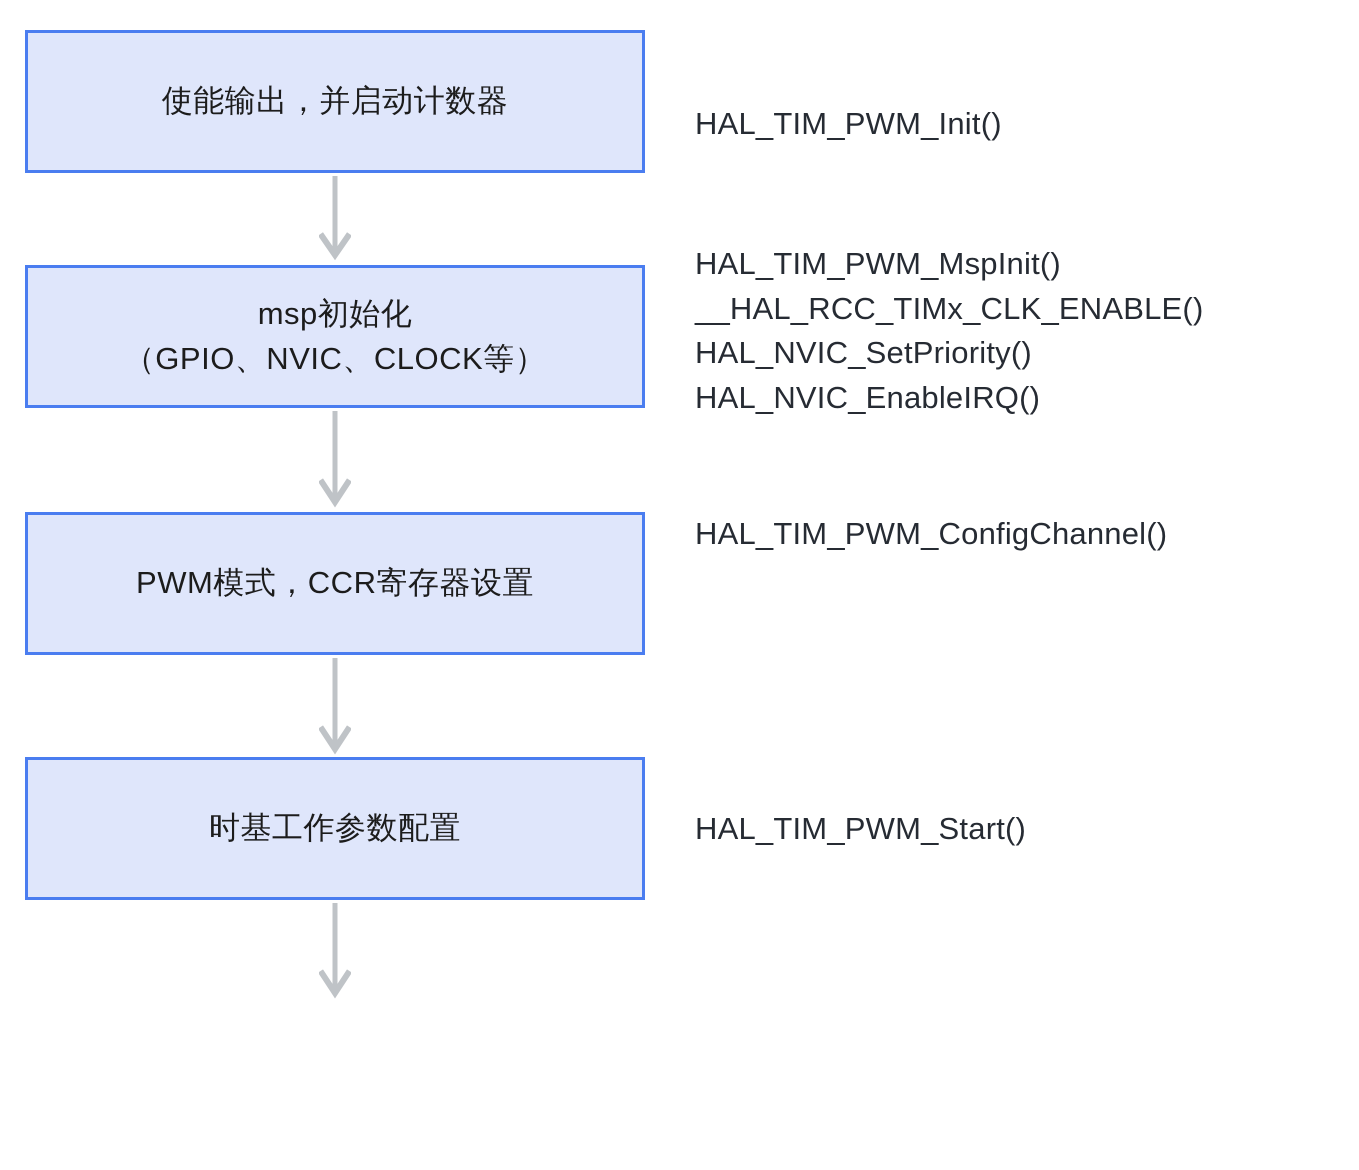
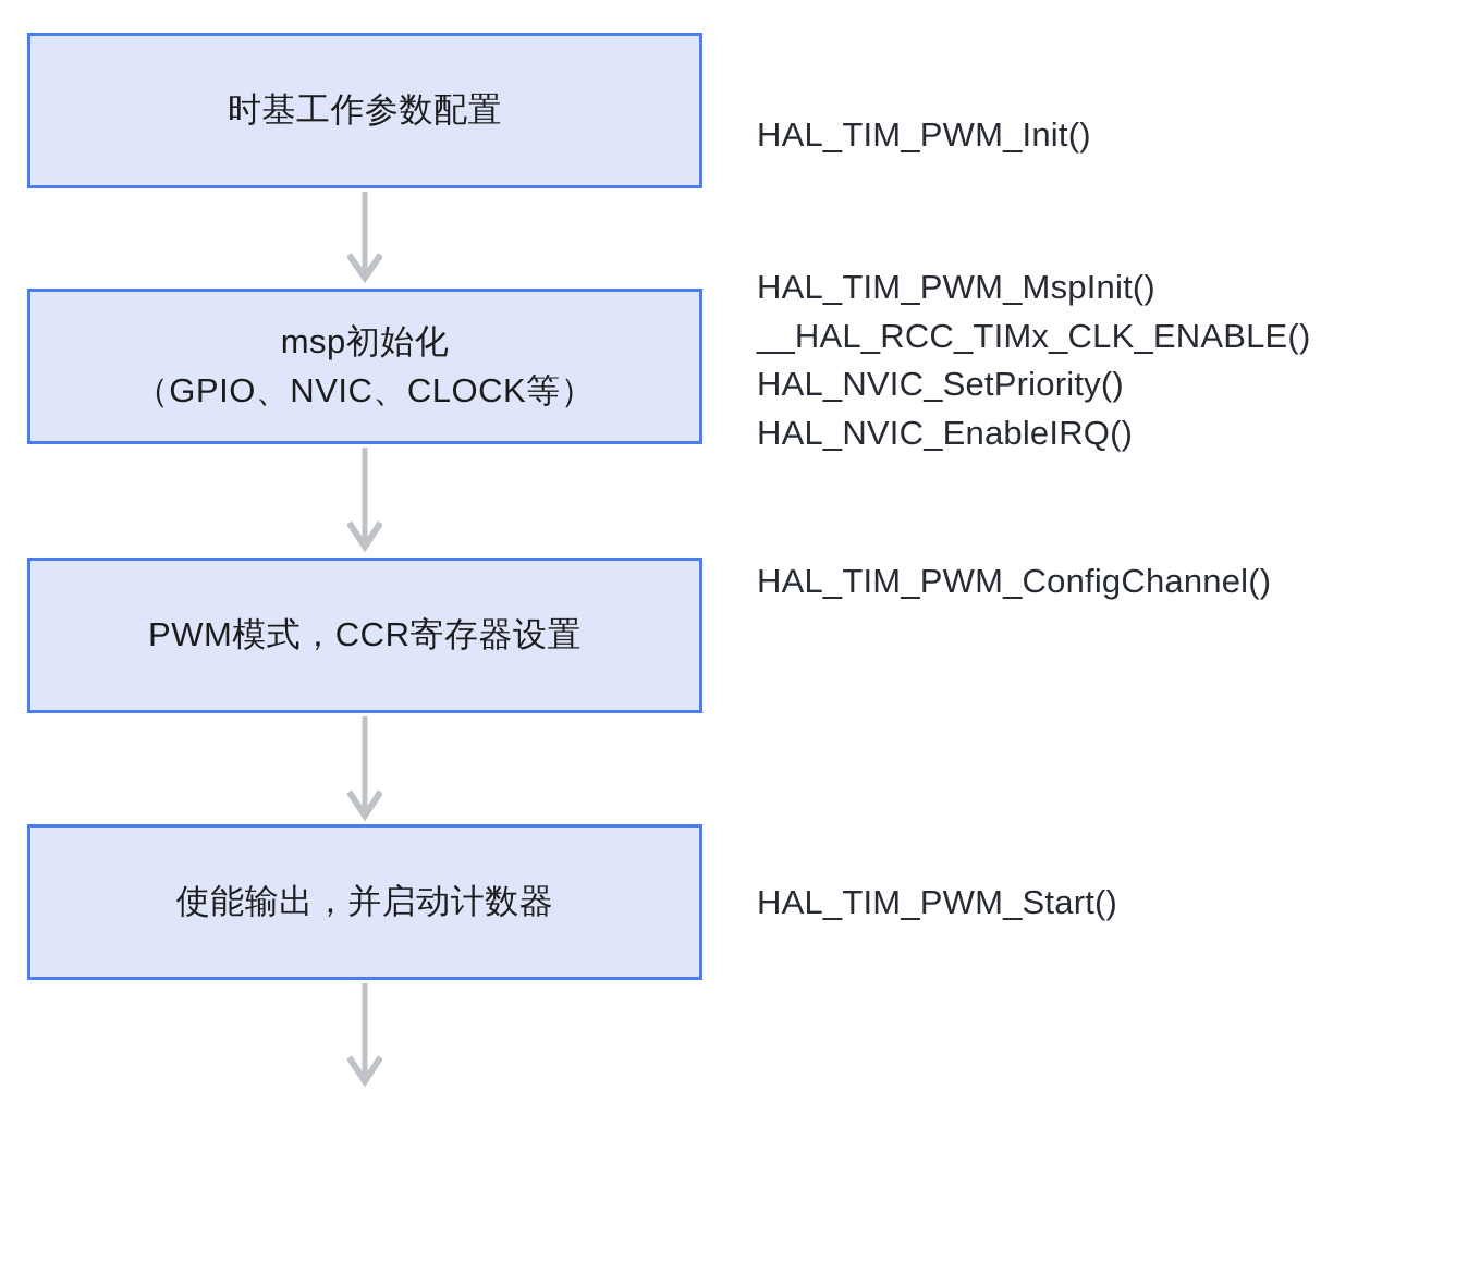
- 使能输出，并启动计数器
+ 时基工作参数配置
  HAL_TIM_PWM_Init()
  msp初始化
  （GPIO、NVIC、CLOCK等）
  HAL_TIM_PWM_MspInit()
  __HAL_RCC_TIMx_CLK_ENABLE()
  HAL_NVIC_SetPriority()
  HAL_NVIC_EnableIRQ()
  PWM模式，CCR寄存器设置
  HAL_TIM_PWM_ConfigChannel()
- 时基工作参数配置
+ 使能输出，并启动计数器
  HAL_TIM_PWM_Start()
